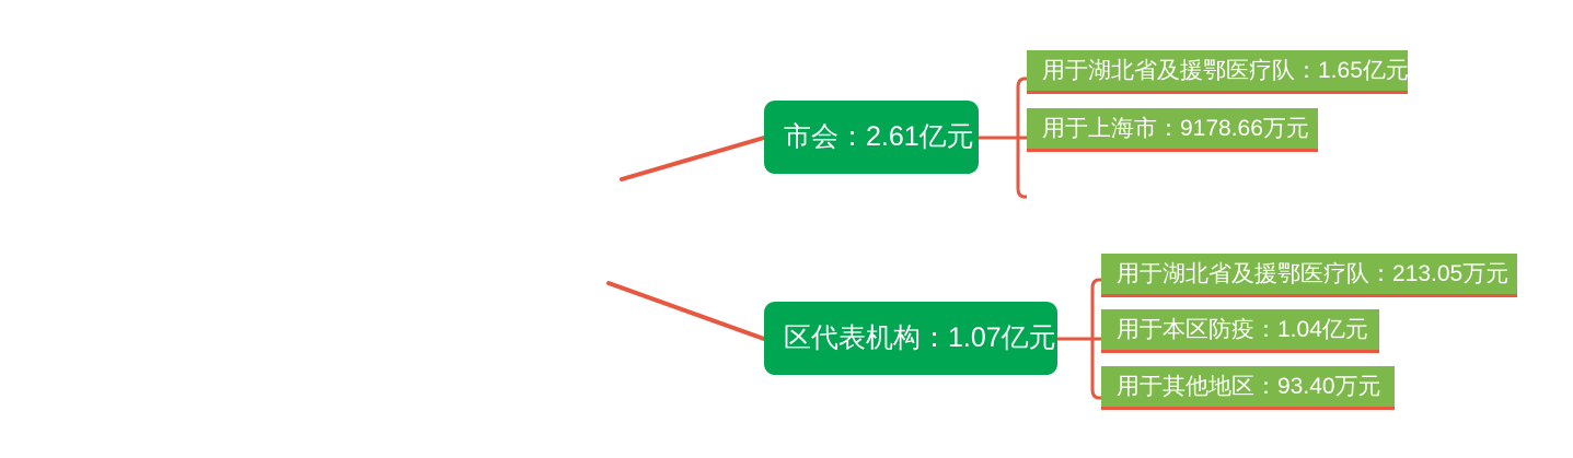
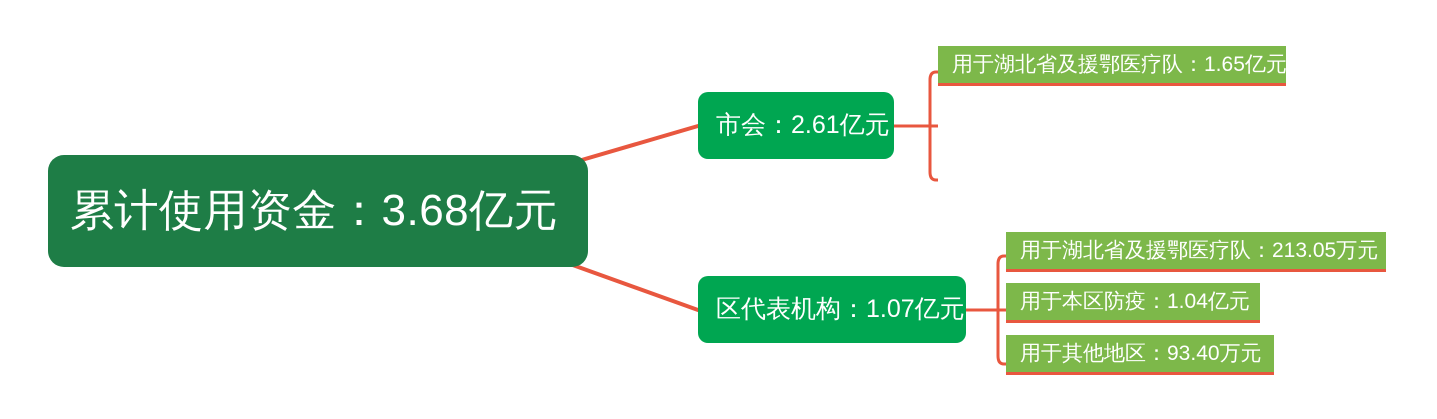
+ 累计使用资金：3.68亿元
  市会：2.61亿元
  区代表机构：1.07亿元
  用于湖北省及援鄂医疗队：1.65亿元
- 用于上海市：9178.66万元
  用于湖北省及援鄂医疗队：213.05万元
  用于本区防疫：1.04亿元
  用于其他地区：93.40万元
